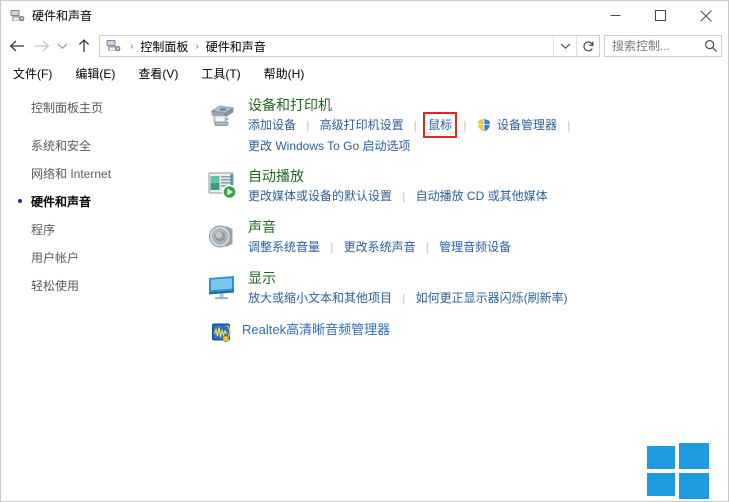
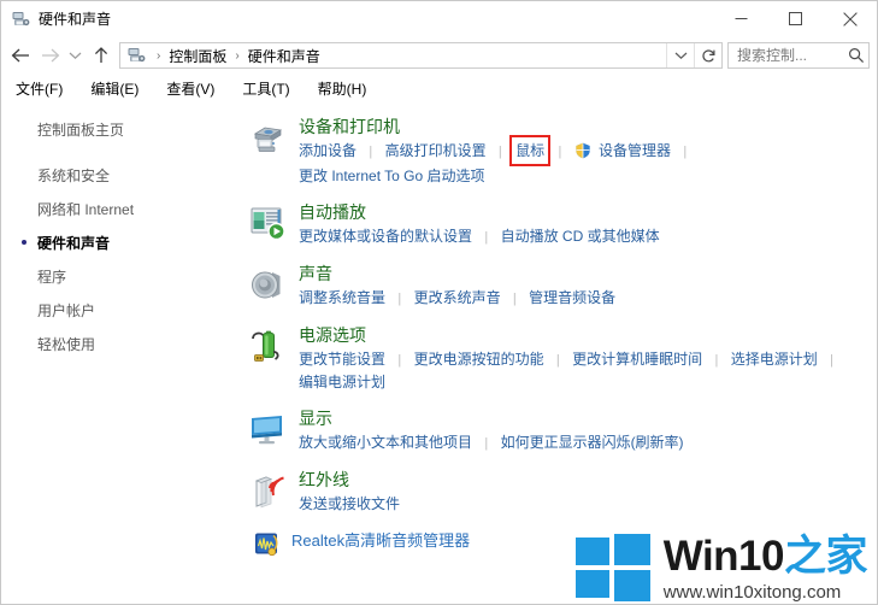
  硬件和声音
  ›
  控制面板
  ›
  硬件和声音
  搜索控制...
  文件(F)
  编辑(E)
  查看(V)
  工具(T)
  帮助(H)
  控制面板主页
  系统和安全
  网络和 Internet
  硬件和声音
  程序
  用户帐户
  轻松使用
  设备和打印机
  添加设备 | 高级打印机设置 | 鼠标 | 设备管理器 |
- 更改 Windows To Go 启动选项
+ 更改 Internet To Go 启动选项
  自动播放
  更改媒体或设备的默认设置 | 自动播放 CD 或其他媒体
  声音
  调整系统音量 | 更改系统声音 | 管理音频设备
+ 电源选项
+ 更改节能设置 | 更改电源按钮的功能 | 更改计算机睡眠时间 | 选择电源计划 |
+ 编辑电源计划
  显示
  放大或缩小文本和其他项目 | 如何更正显示器闪烁(刷新率)
+ 红外线
+ 发送或接收文件
  Realtek高清晰音频管理器
+ Win10之家
+ www.win10xitong.com
